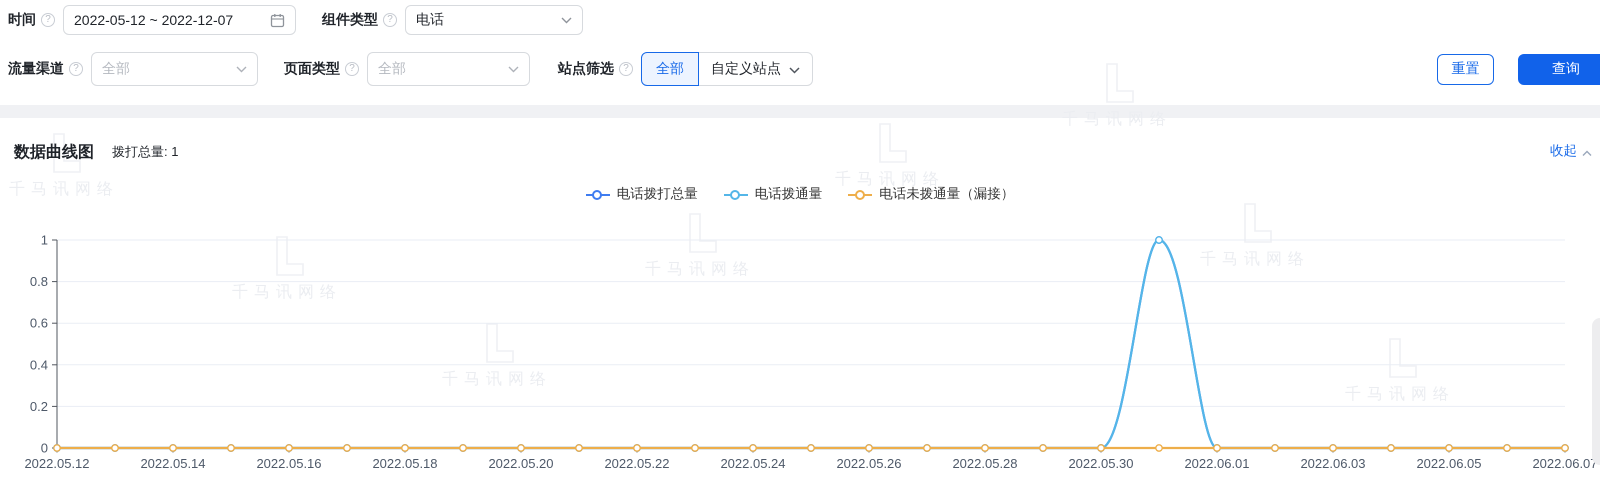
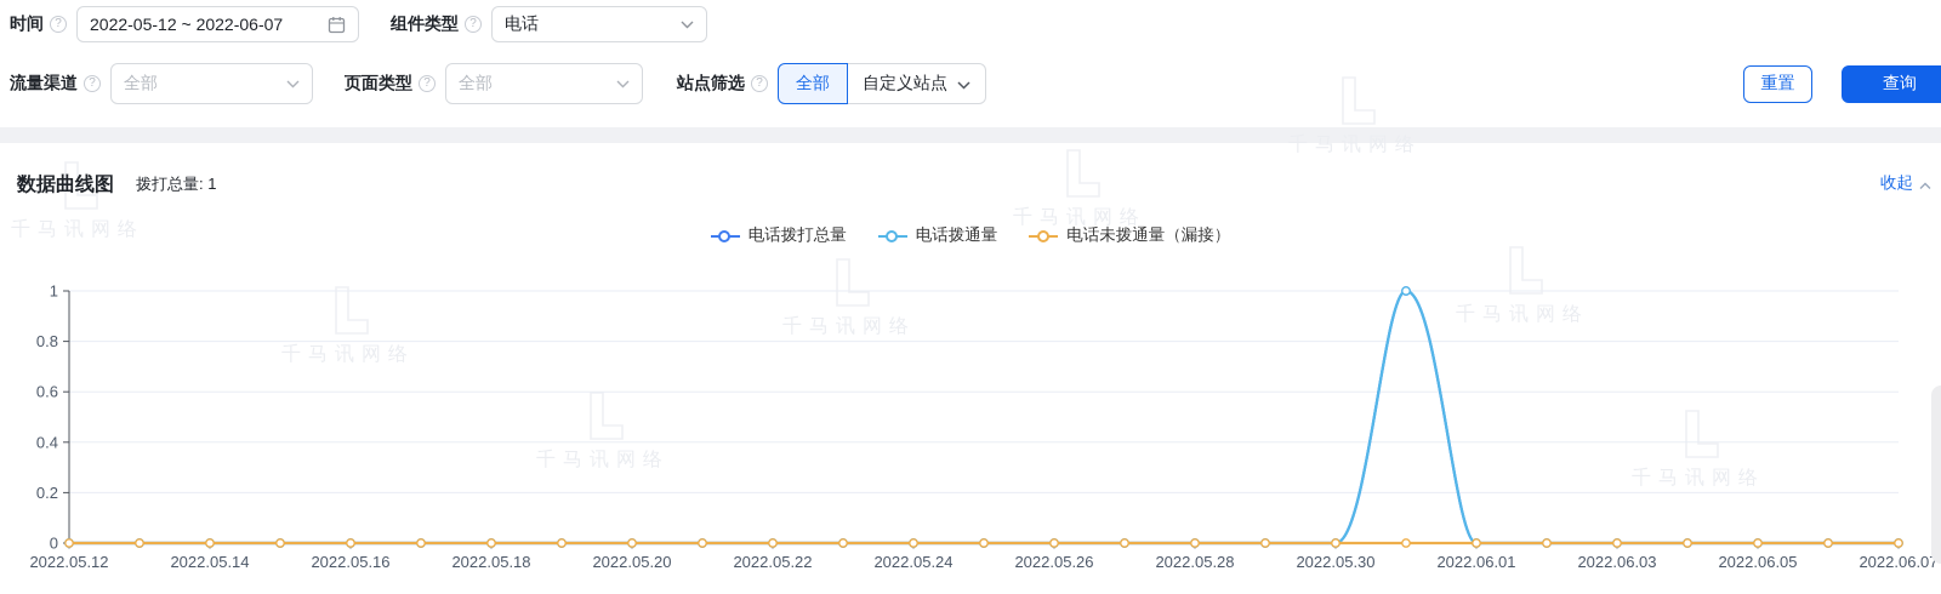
  千马讯网络
  时间
  ?
- 2022-05-12 ~ 2022-12-07
+ 2022-05-12 ~ 2022-06-07
  组件类型
  ?
  电话
  流量渠道
  ?
  全部
  页面类型
  ?
  全部
  站点筛选
  ?
  全部
  自定义站点
  重置
  查询
  数据曲线图
  拨打总量: 1
  收起
  电话拨打总量
  电话拨通量
  电话未拨通量（漏接）
  0
  0.2
  0.4
  0.6
  0.8
  1
  2022.05.12
  2022.05.14
  2022.05.16
  2022.05.18
  2022.05.20
  2022.05.22
  2022.05.24
  2022.05.26
  2022.05.28
  2022.05.30
  2022.06.01
  2022.06.03
  2022.06.05
  2022.06.07
